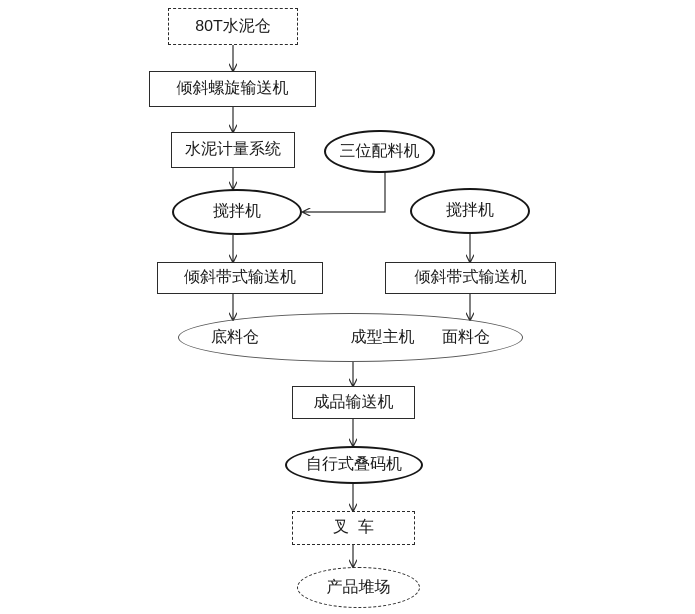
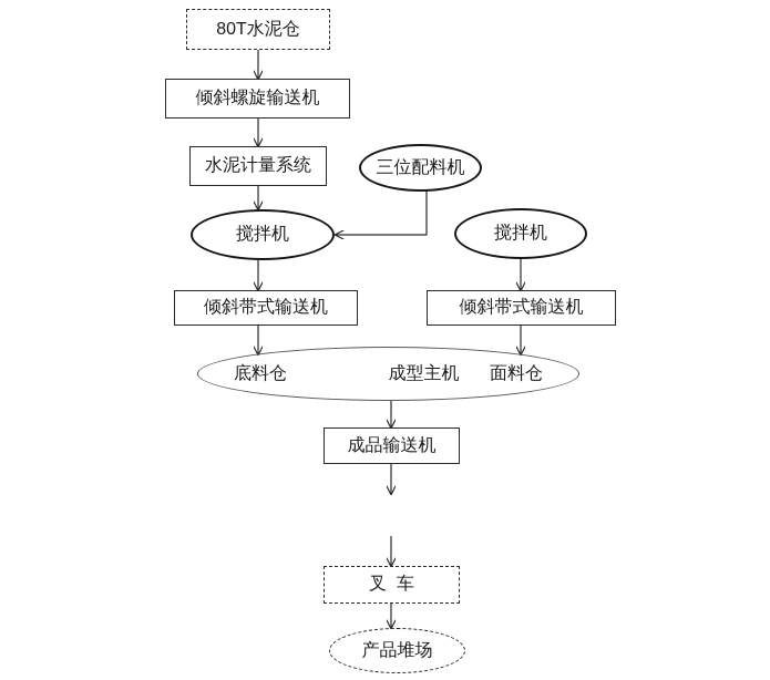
  80T水泥仓
  倾斜螺旋输送机
  水泥计量系统
  搅拌机
  三位配料机
  搅拌机
  倾斜带式输送机
  倾斜带式输送机
  底料仓
  成型主机
  面料仓
  成品输送机
- 自行式叠码机
  叉 车
  产品堆场
